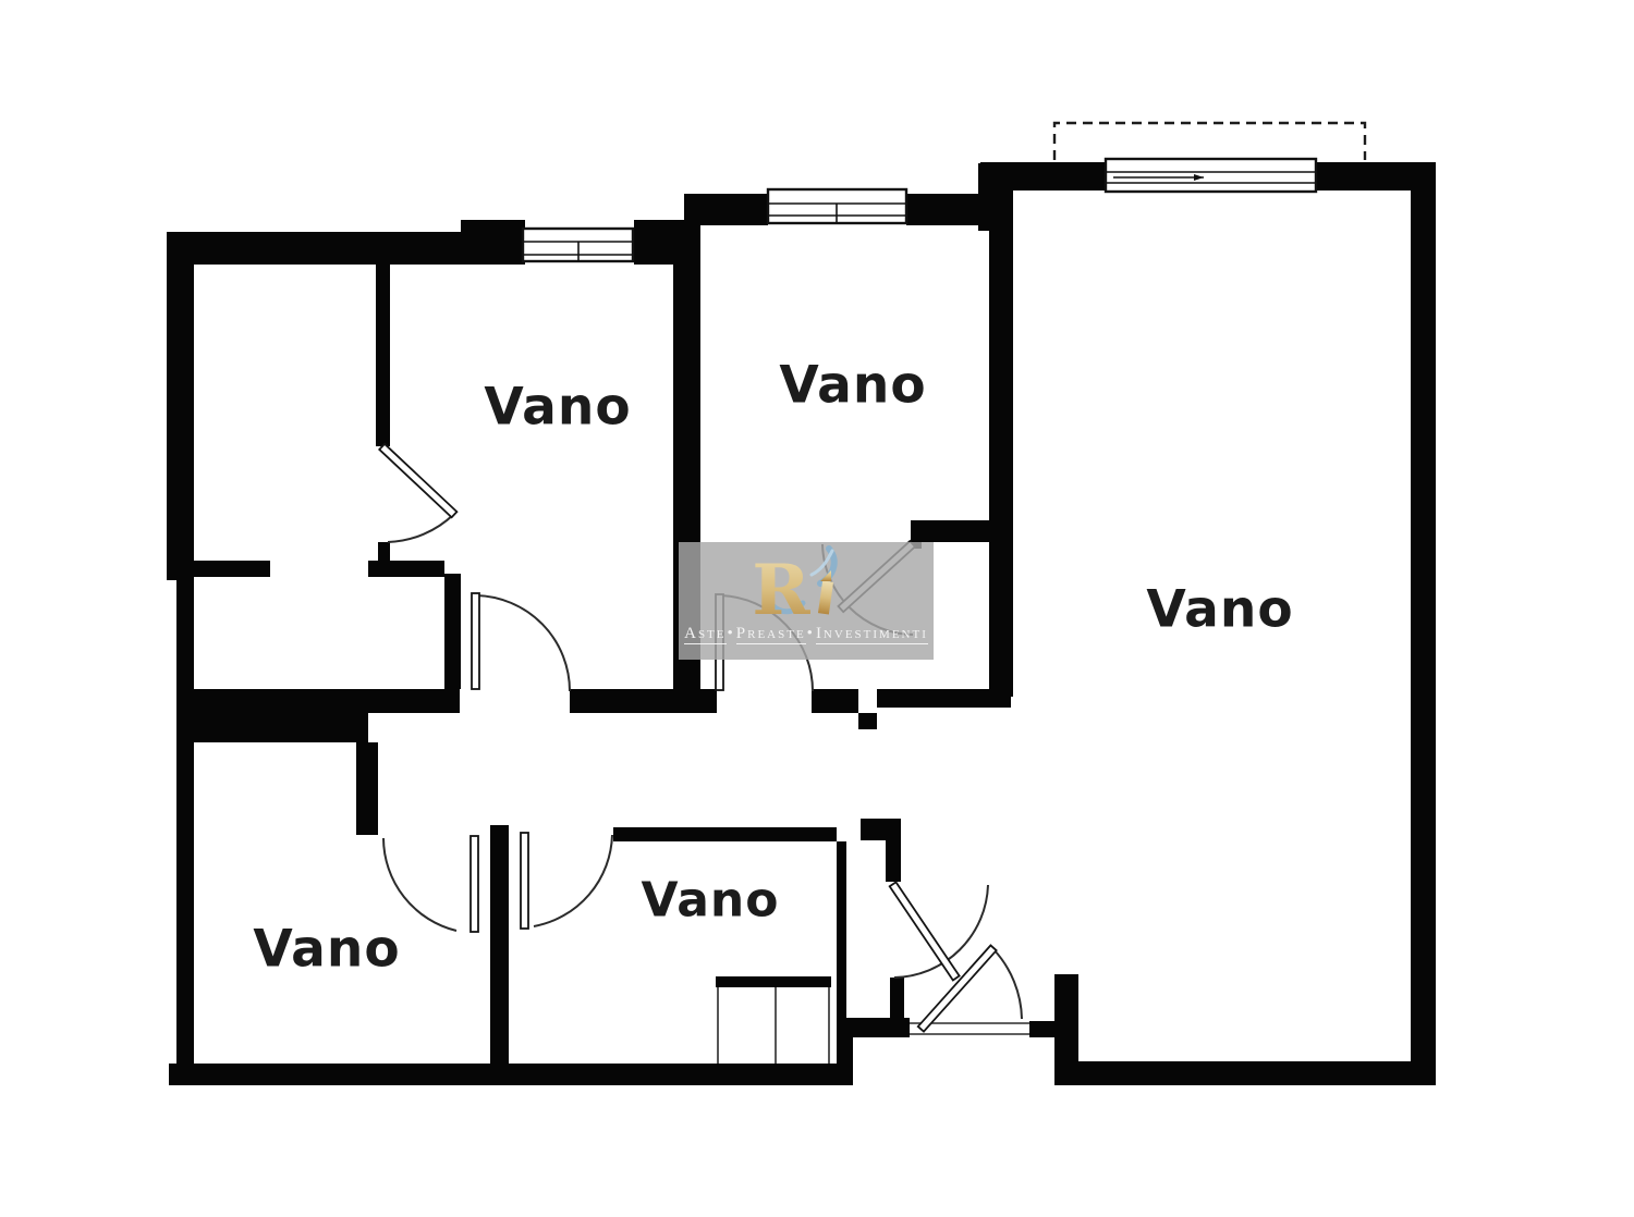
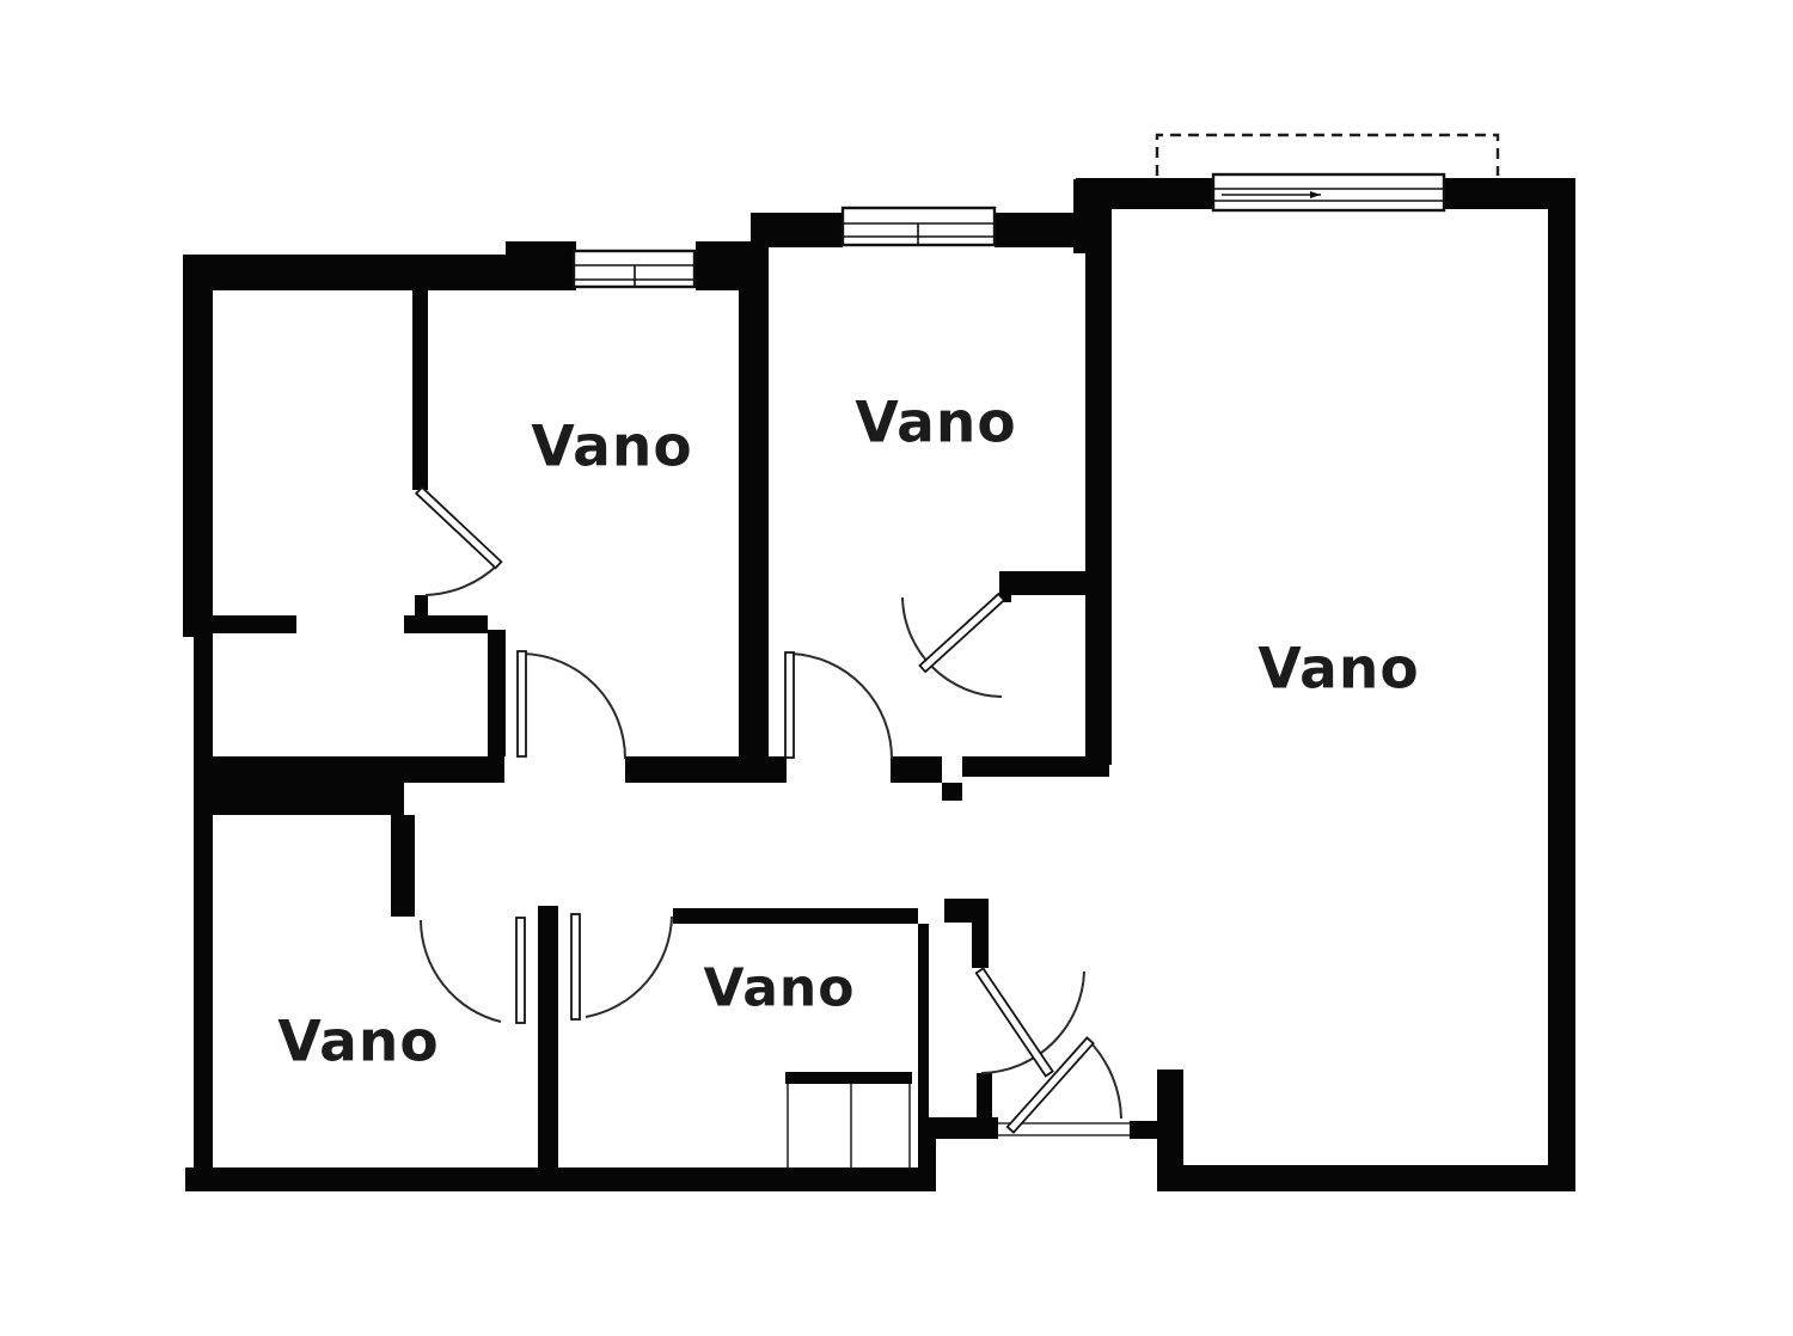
  Vano
  Vano
  Vano
  Vano
  Vano
- R
- Aste•Preaste•Investimenti
